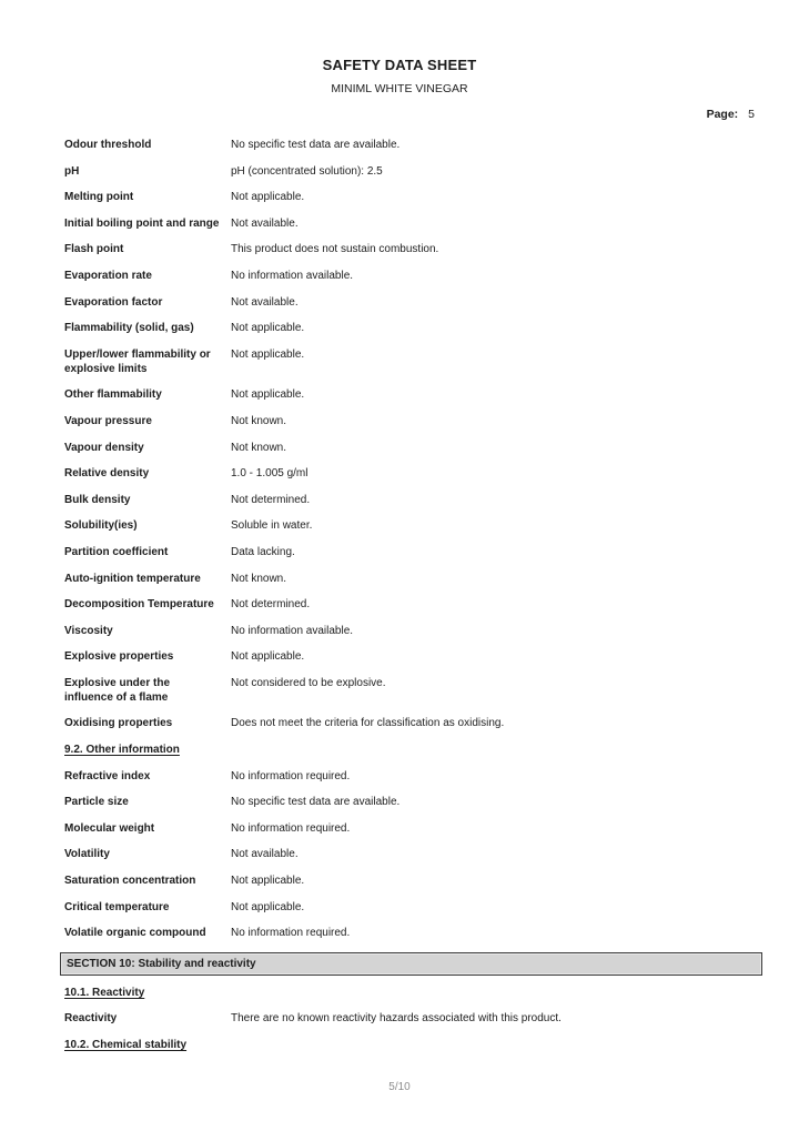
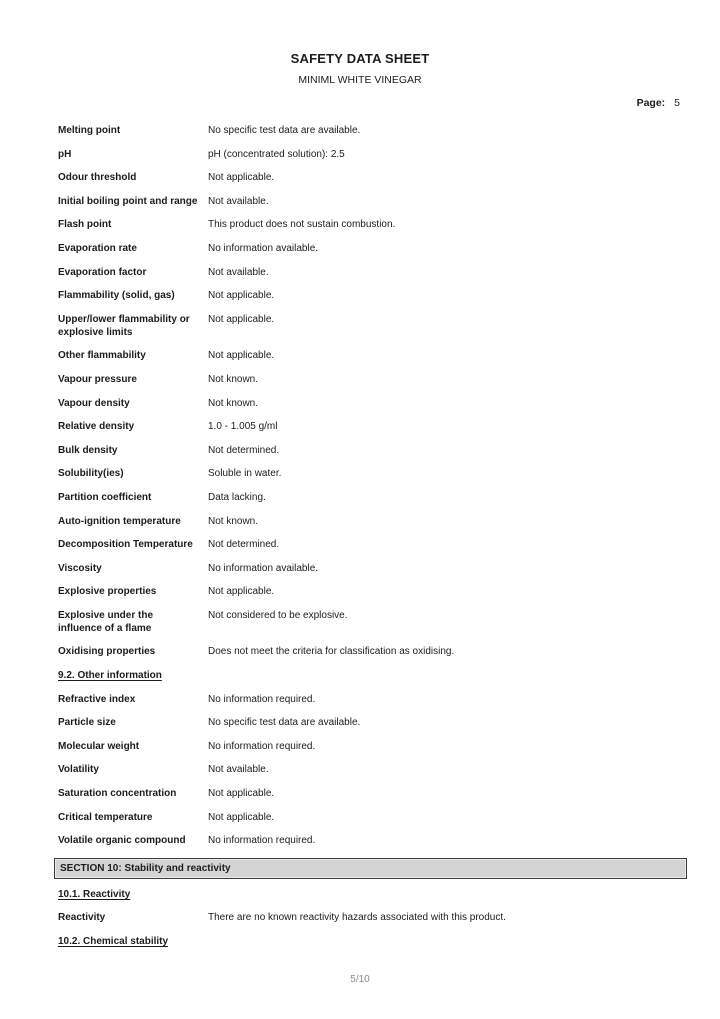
  SAFETY DATA SHEET
  MINIML WHITE VINEGAR
  Page: 5
- Odour threshold
+ Melting point
  No specific test data are available.
  pH
  pH (concentrated solution): 2.5
- Melting point
+ Odour threshold
  Not applicable.
  Initial boiling point and range
  Not available.
  Flash point
  This product does not sustain combustion.
  Evaporation rate
  No information available.
  Evaporation factor
  Not available.
  Flammability (solid, gas)
  Not applicable.
  Upper/lower flammability or explosive limits
  Not applicable.
  Other flammability
  Not applicable.
  Vapour pressure
  Not known.
  Vapour density
  Not known.
  Relative density
  1.0 - 1.005 g/ml
  Bulk density
  Not determined.
  Solubility(ies)
  Soluble in water.
  Partition coefficient
  Data lacking.
  Auto-ignition temperature
  Not known.
  Decomposition Temperature
  Not determined.
  Viscosity
  No information available.
  Explosive properties
  Not applicable.
  Explosive under the influence of a flame
  Not considered to be explosive.
  Oxidising properties
  Does not meet the criteria for classification as oxidising.
  9.2. Other information
  Refractive index
  No information required.
  Particle size
  No specific test data are available.
  Molecular weight
  No information required.
  Volatility
  Not available.
  Saturation concentration
  Not applicable.
  Critical temperature
  Not applicable.
  Volatile organic compound
  No information required.
  SECTION 10: Stability and reactivity
  10.1. Reactivity
  Reactivity
  There are no known reactivity hazards associated with this product.
  10.2. Chemical stability
  5/10
